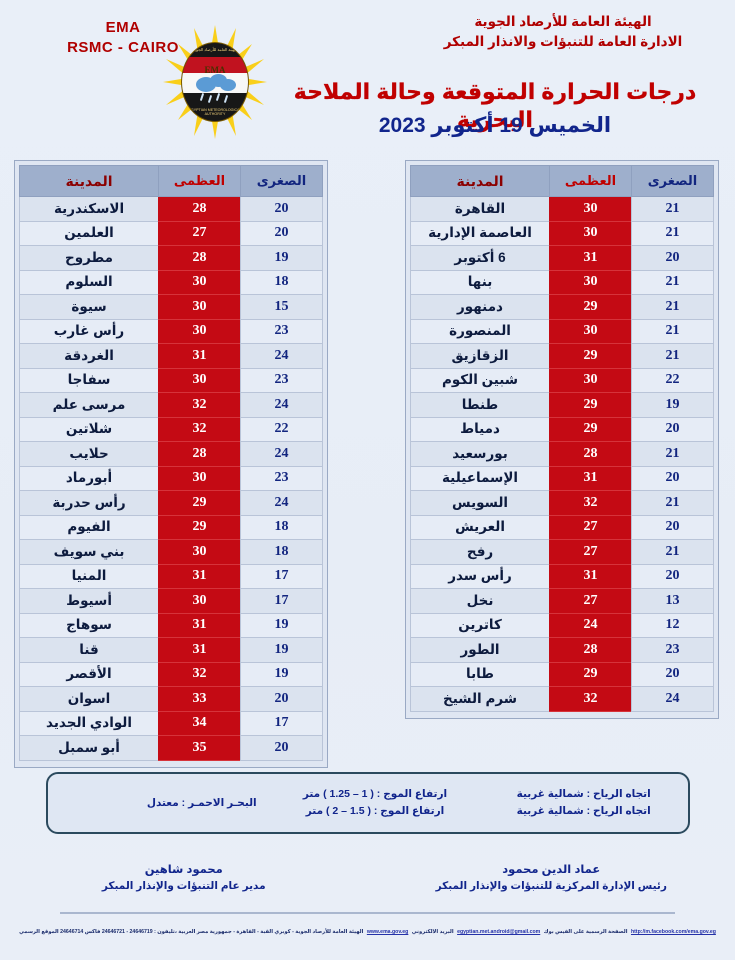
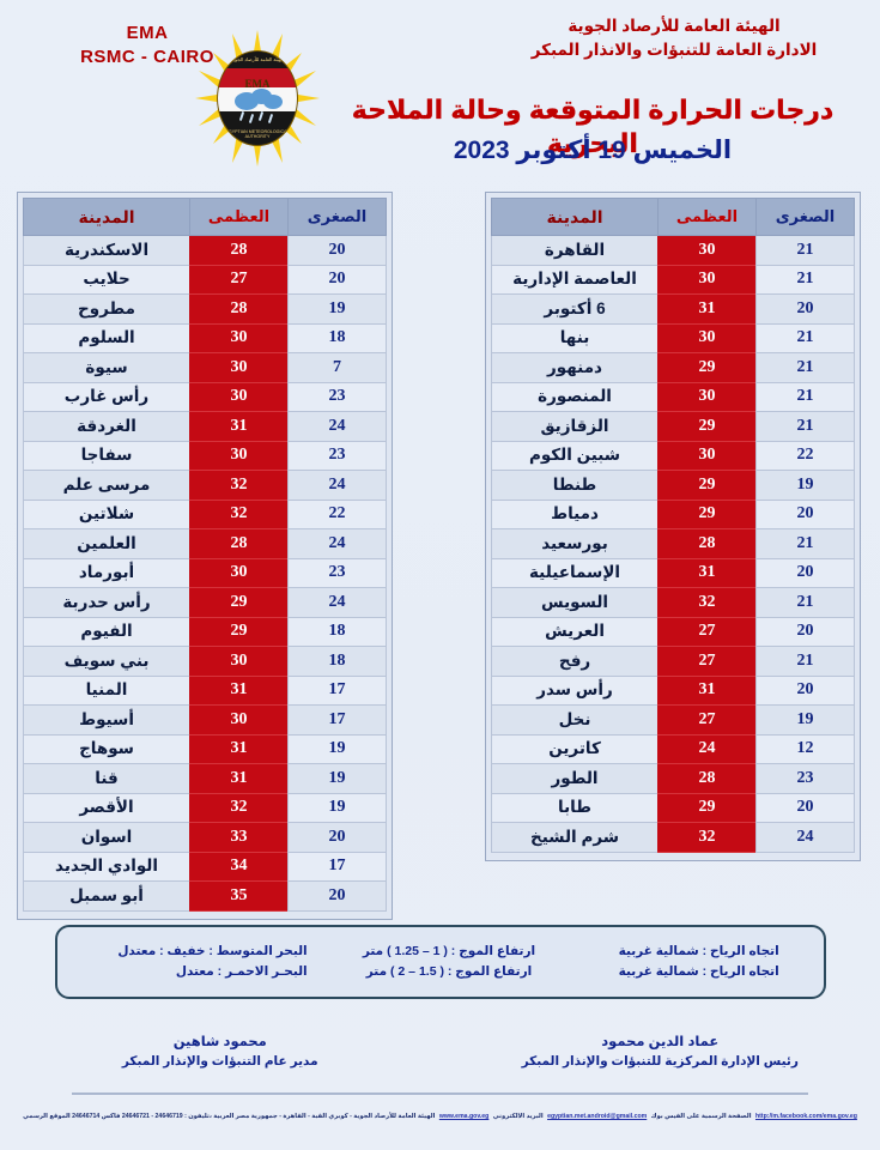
  EMA
  RSMC - CAIRO
  EMA
  الهيئة العامة للأرصاد الجوية
  الادارة العامة للتنبؤات والانذار المبكر
  درجات الحرارة المتوقعة وحالة الملاحة البحرية
  الخميس 19 أكتوبر 2023
  الصغرى	العظمى	المدينة
  20	28	الاسكندرية
- 20	27	العلمين
+ 20	27	حلايب
  19	28	مطروح
  18	30	السلوم
- 15	30	سيوة
+ 7	30	سيوة
  23	30	رأس غارب
  24	31	الغردقة
  23	30	سفاجا
  24	32	مرسى علم
  22	32	شلاتين
- 24	28	حلايب
+ 24	28	العلمين
  23	30	أبورماد
  24	29	رأس حدربة
  18	29	الفيوم
  18	30	بني سويف
  17	31	المنيا
  17	30	أسيوط
  19	31	سوهاج
  19	31	قنا
  19	32	الأقصر
  20	33	اسوان
  17	34	الوادي الجديد
  20	35	أبو سمبل
  الصغرى	العظمى	المدينة
  21	30	القاهرة
  21	30	العاصمة الإدارية
  20	31	6 أكتوبر
  21	30	بنها
  21	29	دمنهور
  21	30	المنصورة
  21	29	الزقازيق
  22	30	شبين الكوم
  19	29	طنطا
  20	29	دمياط
  21	28	بورسعيد
  20	31	الإسماعيلية
  21	32	السويس
  20	27	العريش
  21	27	رفح
  20	31	رأس سدر
- 13	27	نخل
+ 19	27	نخل
  12	24	كاترين
  23	28	الطور
  20	29	طابا
  24	32	شرم الشيخ
  اتجاه الرياح : شمالية غربية
  اتجاه الرياح : شمالية غربية
  ارتفاع الموج : ( 1 – 1.25 ) متر
  ارتفاع الموج : ( 1.5 – 2 ) متر
+ البحر المتوسط : خفيف : معتدل
  البحـر الاحمـر : معتدل
  عماد الدين محمود
  رئيس الإدارة المركزية للتنبؤات والإنذار المبكر
  محمود شاهين
  مدير عام التنبؤات والإنذار المبكر
